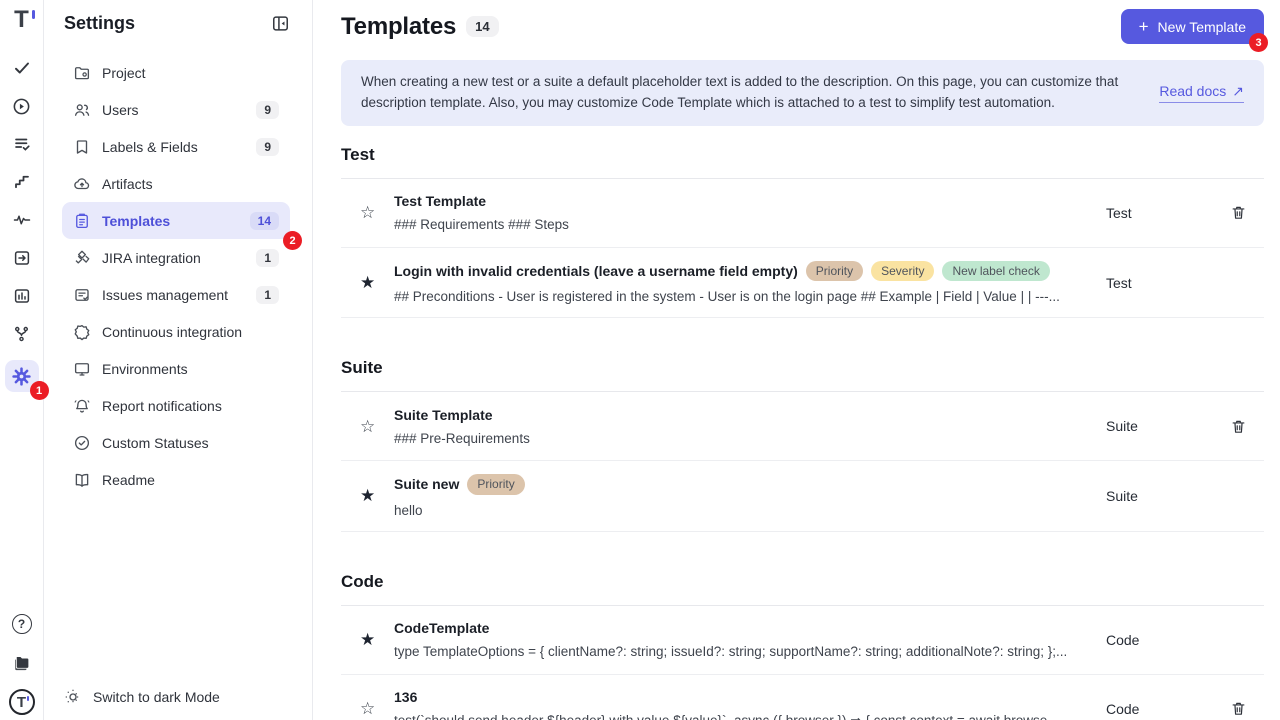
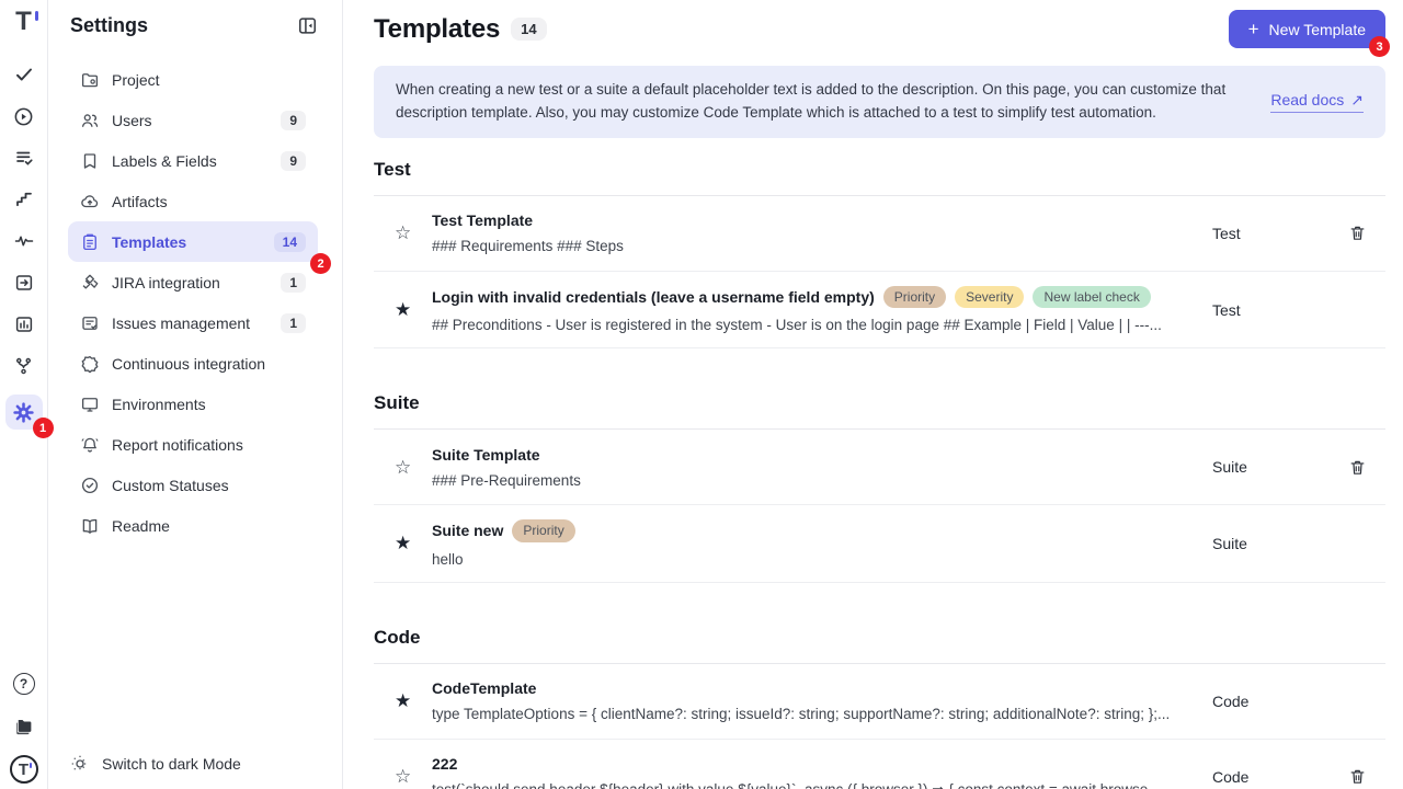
  T
  1
  ?
  T
  Settings
  Project
  Users
  9
  Labels & Fields
  9
  Artifacts
  Templates
  14
  2
  JIRA integration
  1
  Issues management
  1
  Continuous integration
  Environments
  Report notifications
  Custom Statuses
  Readme
  Switch to dark Mode
  Templates
  14
  +
  New Template
  3
  When creating a new test or a suite a default placeholder text is added to the description. On this page, you can customize that description template. Also, you may customize Code Template which is attached to a test to simplify test automation.
  Read docs
  ↗
  Test
  ☆
  Test Template
  ### Requirements ### Steps
  Test
  ★
  Login with invalid credentials (leave a username field empty)
  Priority
  Severity
  New label check
  ## Preconditions - User is registered in the system - User is on the login page ## Example | Field | Value | | ---...
  Test
  Suite
  ☆
  Suite Template
  ### Pre-Requirements
  Suite
  ★
  Suite new
  Priority
  hello
  Suite
  Code
  ★
  CodeTemplate
  type TemplateOptions = { clientName?: string; issueId?: string; supportName?: string; additionalNote?: string; };...
  Code
  ☆
- 136
+ 222
  Code
